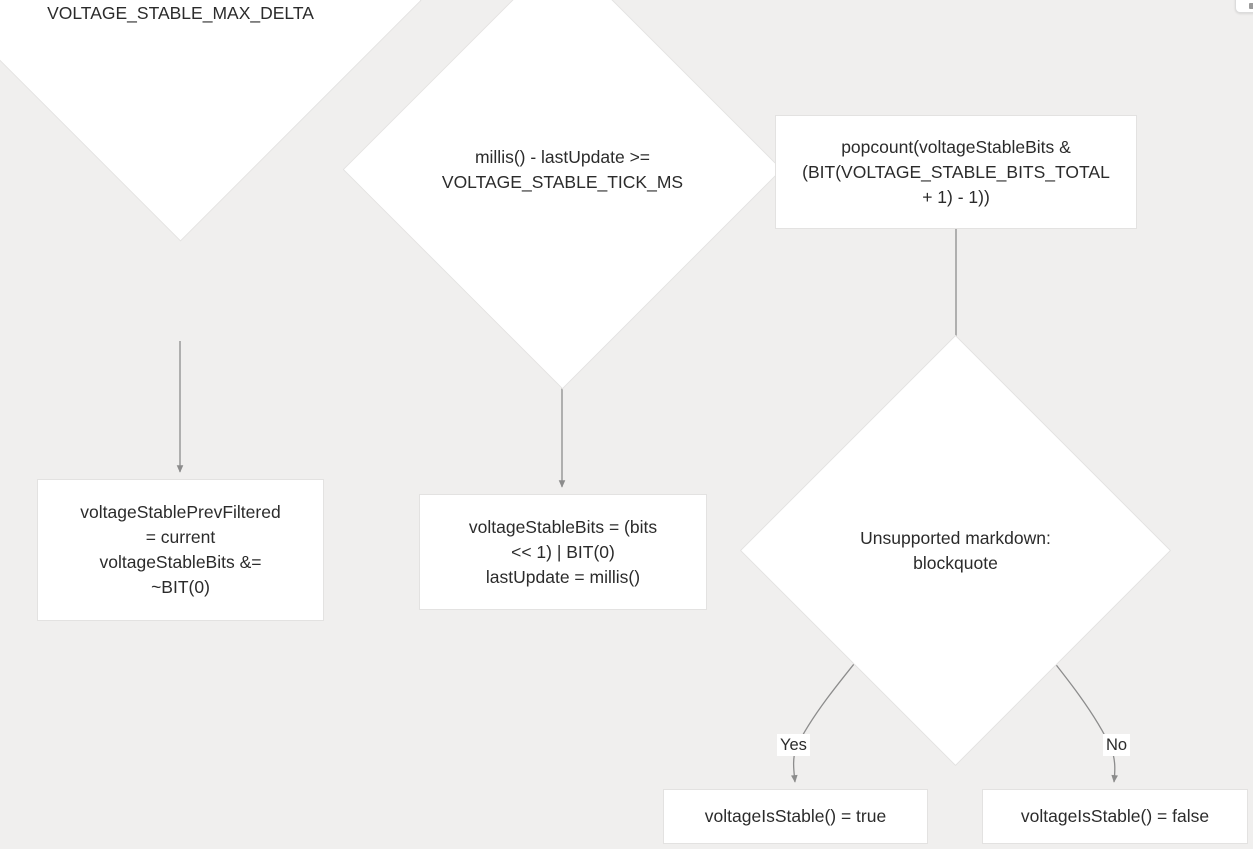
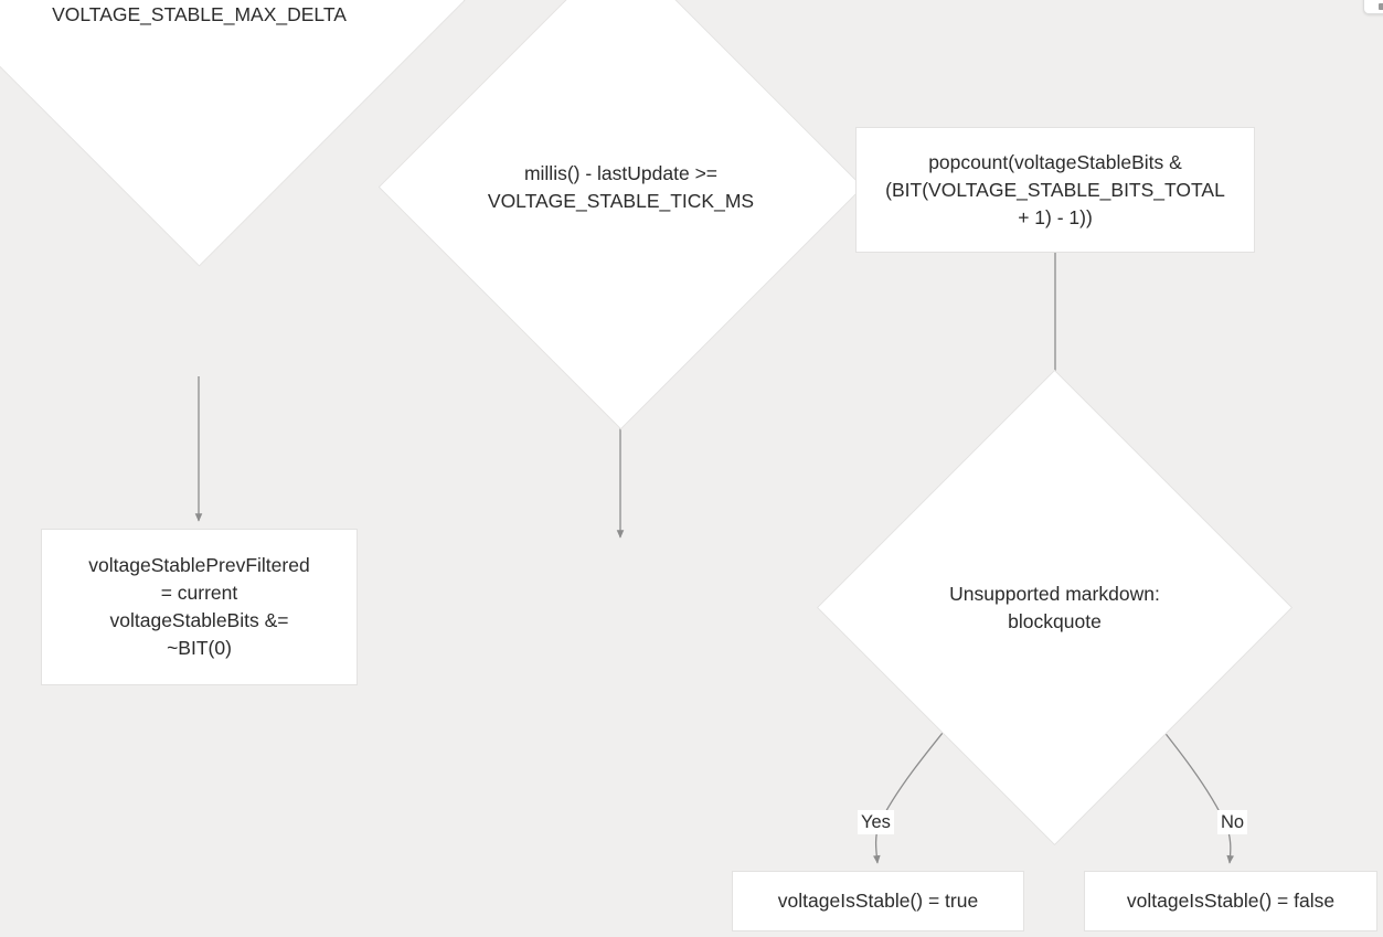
  VOLTAGE_STABLE_MAX_DELTA
  millis() - lastUpdate >=
  VOLTAGE_STABLE_TICK_MS
  popcount(voltageStableBits &
  (BIT(VOLTAGE_STABLE_BITS_TOTAL
  + 1) - 1))
  voltageStablePrevFiltered
  = current
  voltageStableBits &=
  ~BIT(0)
- voltageStableBits = (bits
- << 1) | BIT(0)
- lastUpdate = millis()
  Unsupported markdown:
  blockquote
  voltageIsStable() = true
  voltageIsStable() = false
  Yes
  No
